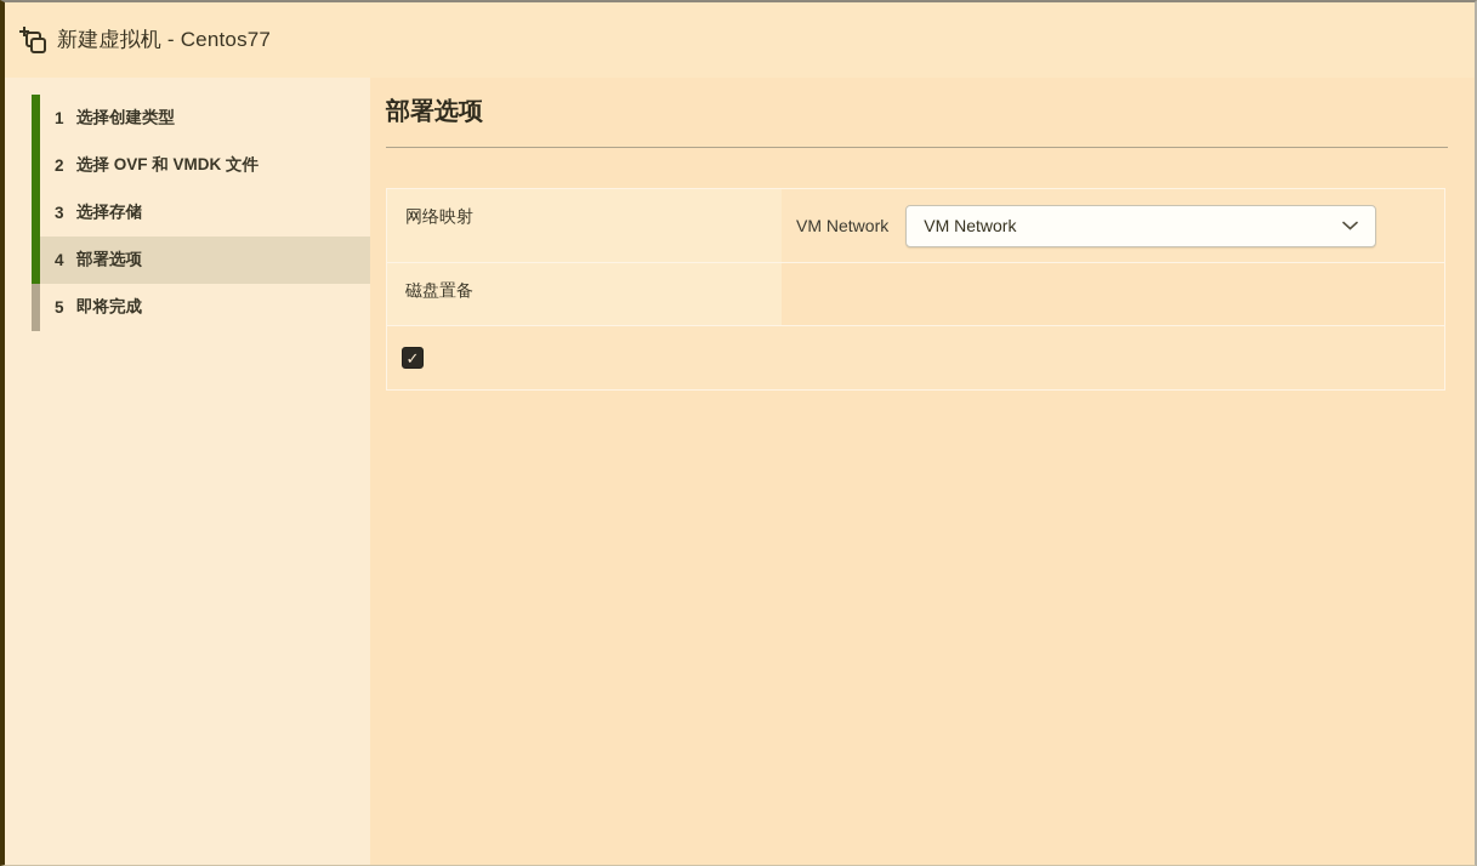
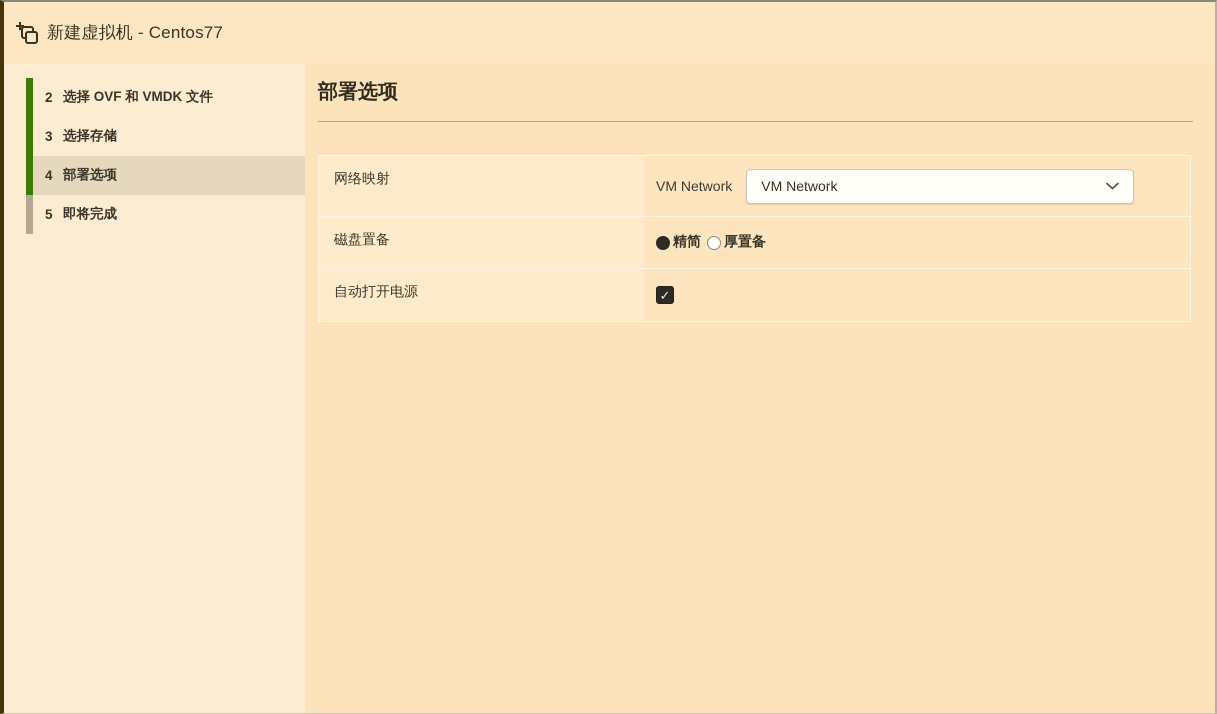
  新建虚拟机 - Centos77
- 1
- 选择创建类型
  2
  选择 OVF 和 VMDK 文件
  3
  选择存储
  4
  部署选项
  5
  即将完成
  部署选项
  网络映射
  VM Network
  VM Network
  磁盘置备
+ 精简
+ 厚置备
+ 自动打开电源
  ✓
